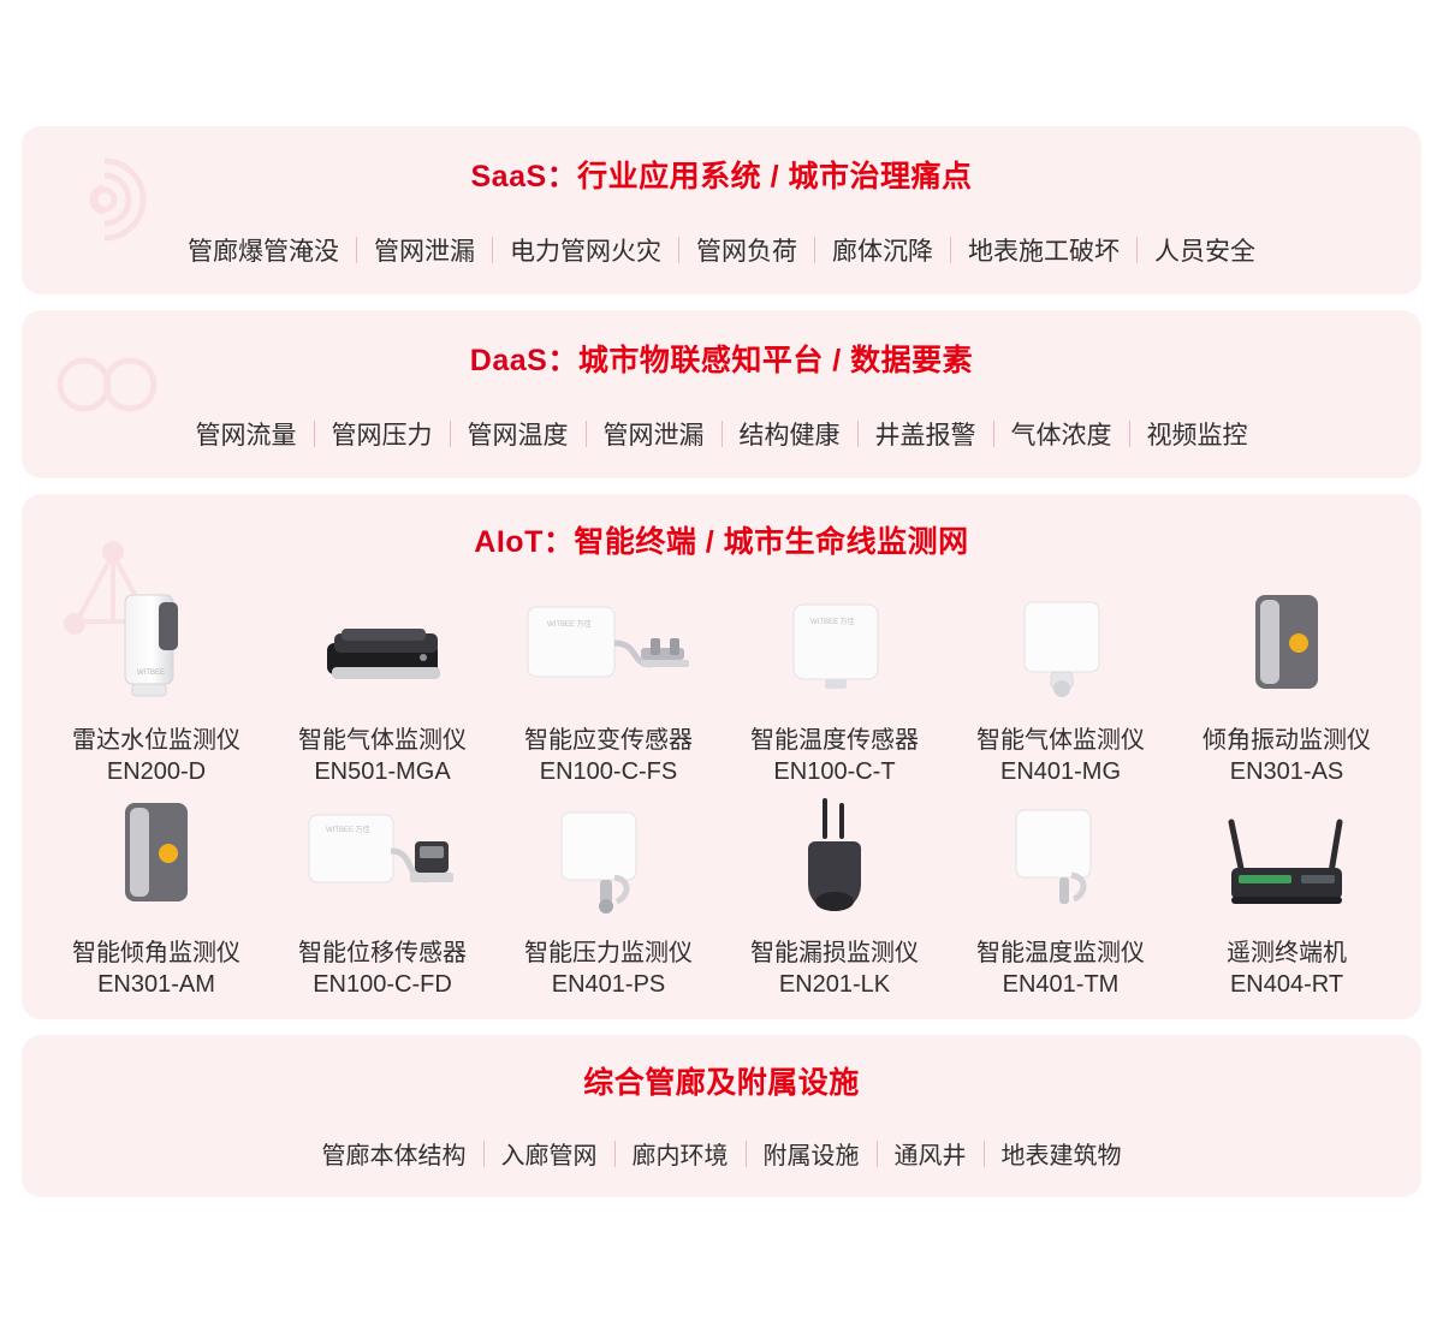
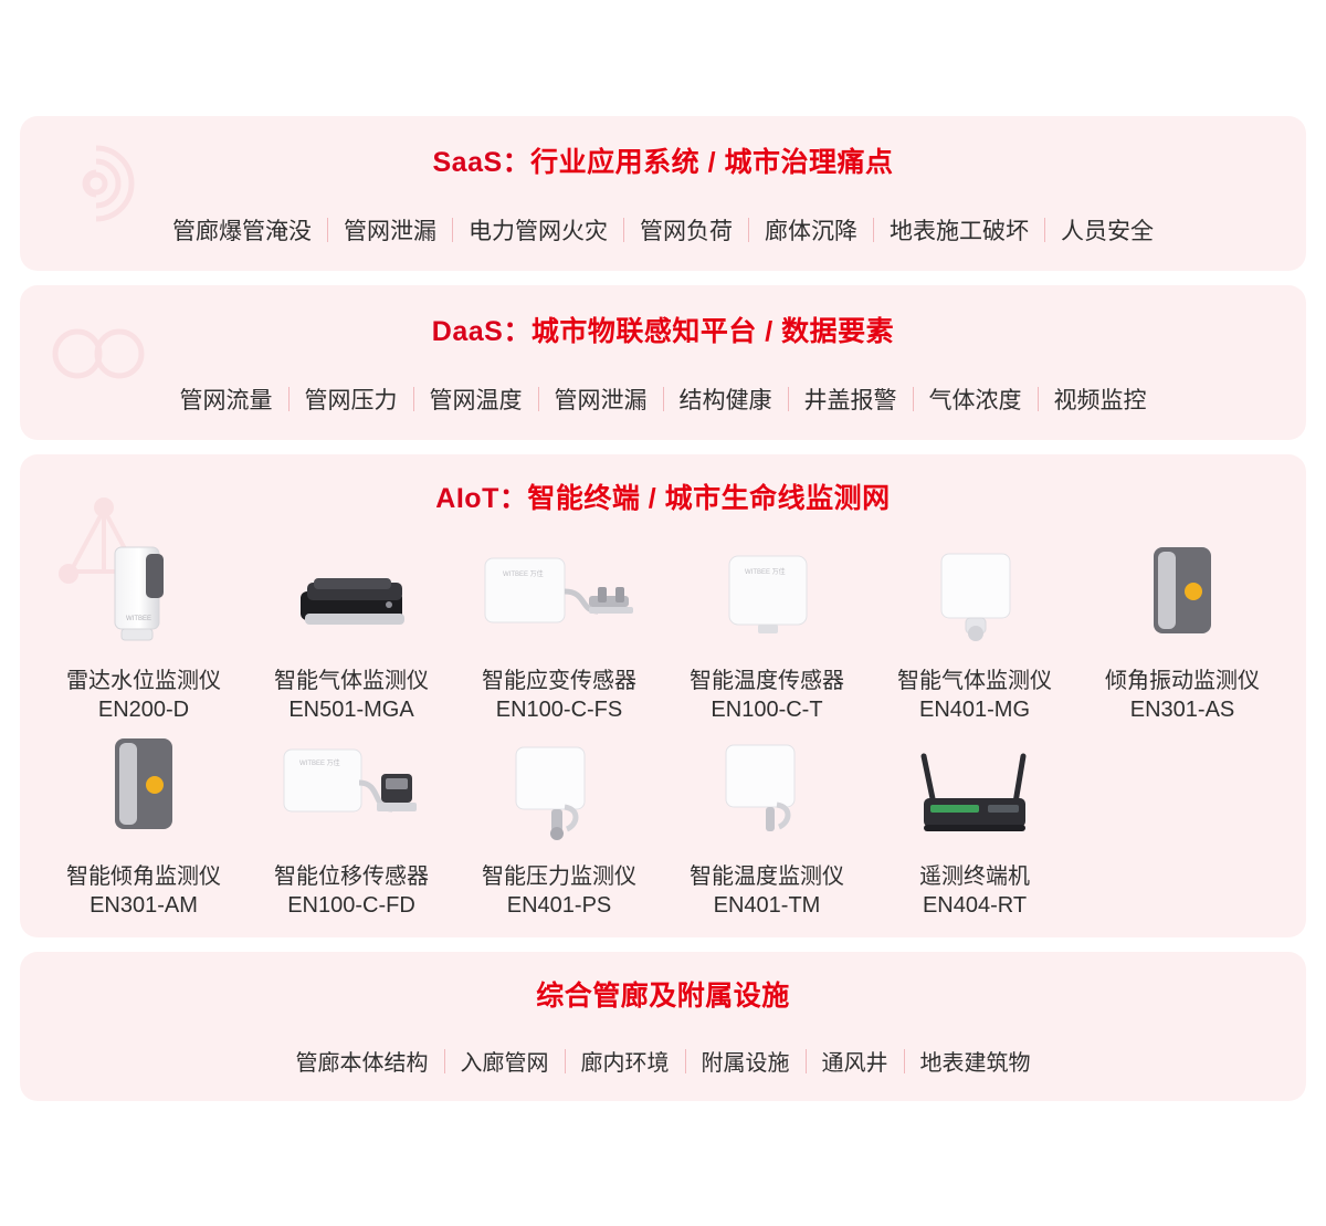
  SaaS：行业应用系统 / 城市治理痛点
  管廊爆管淹没
  管网泄漏
  电力管网火灾
  管网负荷
  廊体沉降
  地表施工破坏
  人员安全
  DaaS：城市物联感知平台 / 数据要素
  管网流量
  管网压力
  管网温度
  管网泄漏
  结构健康
  井盖报警
  气体浓度
  视频监控
  AIoT：智能终端 / 城市生命线监测网
  雷达水位监测仪
  EN200-D
  智能气体监测仪
  EN501-MGA
  智能应变传感器
  EN100-C-FS
  智能温度传感器
  EN100-C-T
  智能气体监测仪
  EN401-MG
  倾角振动监测仪
  EN301-AS
  智能倾角监测仪
  EN301-AM
  智能位移传感器
  EN100-C-FD
  智能压力监测仪
  EN401-PS
- 智能漏损监测仪
- EN201-LK
  智能温度监测仪
  EN401-TM
  遥测终端机
  EN404-RT
  综合管廊及附属设施
  管廊本体结构
  入廊管网
  廊内环境
  附属设施
  通风井
  地表建筑物
